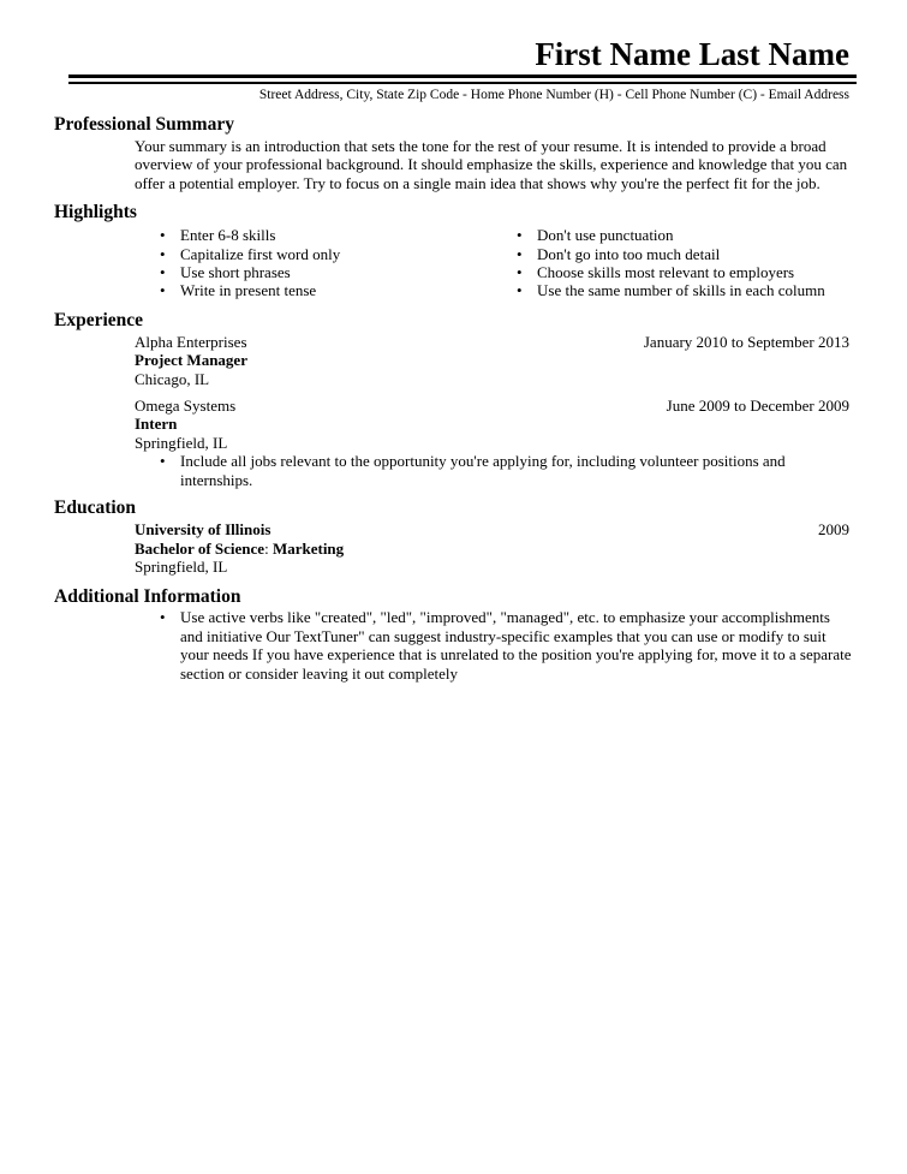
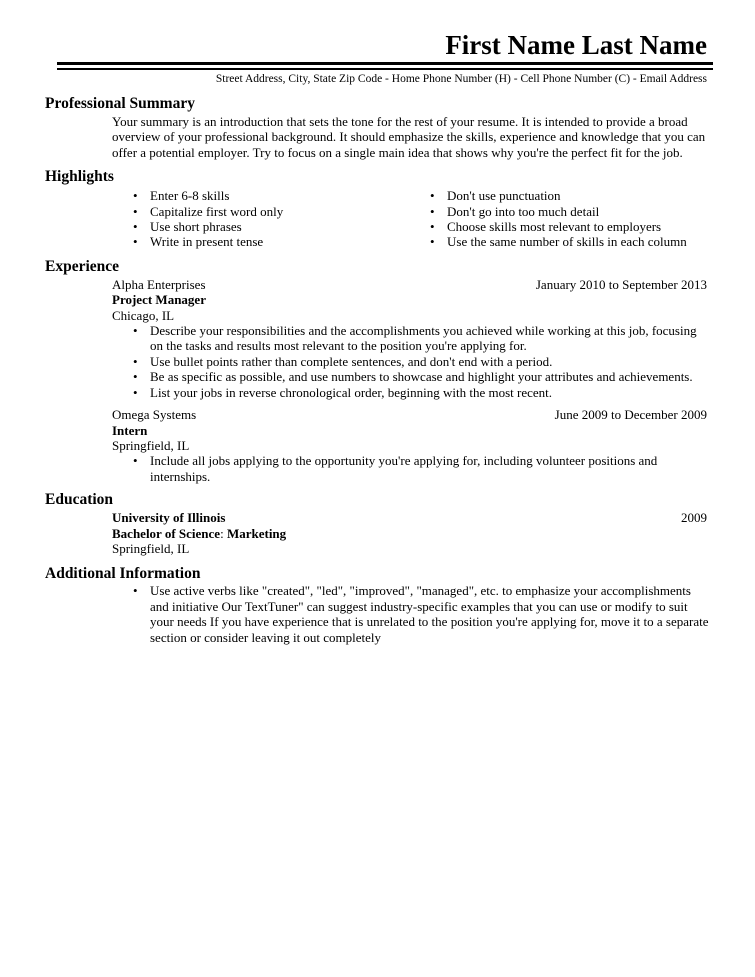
  First Name Last Name
  Street Address, City, State Zip Code - Home Phone Number (H) - Cell Phone Number (C) - Email Address
  Professional Summary
  Your summary is an introduction that sets the tone for the rest of your resume. It is intended to provide a broad overview of your professional background. It should emphasize the skills, experience and knowledge that you can offer a potential employer. Try to focus on a single main idea that shows why you're the perfect fit for the job.
  Highlights
  Enter 6-8 skills
  Capitalize first word only
  Use short phrases
  Write in present tense
  Don't use punctuation
  Don't go into too much detail
  Choose skills most relevant to employers
  Use the same number of skills in each column
  Experience
  Alpha Enterprises
  January 2010 to September 2013
  Project Manager
  Chicago, IL
+ Describe your responsibilities and the accomplishments you achieved while working at this job, focusing on the tasks and results most relevant to the position you're applying for.
+ Use bullet points rather than complete sentences, and don't end with a period.
+ Be as specific as possible, and use numbers to showcase and highlight your attributes and achievements.
+ List your jobs in reverse chronological order, beginning with the most recent.
  Omega Systems
  June 2009 to December 2009
  Intern
  Springfield, IL
- Include all jobs relevant to the opportunity you're applying for, including volunteer positions and internships.
+ Include all jobs applying to the opportunity you're applying for, including volunteer positions and internships.
  Education
  University of Illinois
  2009
  Bachelor of Science: Marketing
  Springfield, IL
  Additional Information
  Use active verbs like "created", "led", "improved", "managed", etc. to emphasize your accomplishments and initiative Our TextTuner" can suggest industry-specific examples that you can use or modify to suit your needs If you have experience that is unrelated to the position you're applying for, move it to a separate section or consider leaving it out completely
